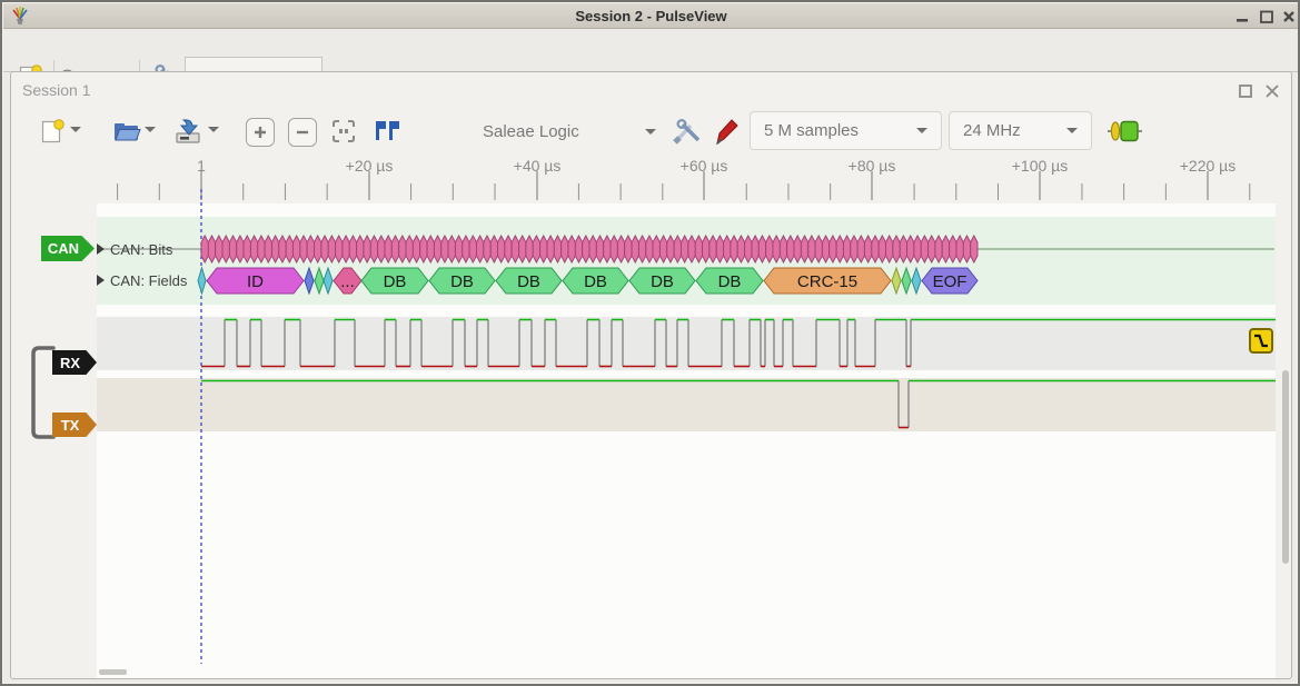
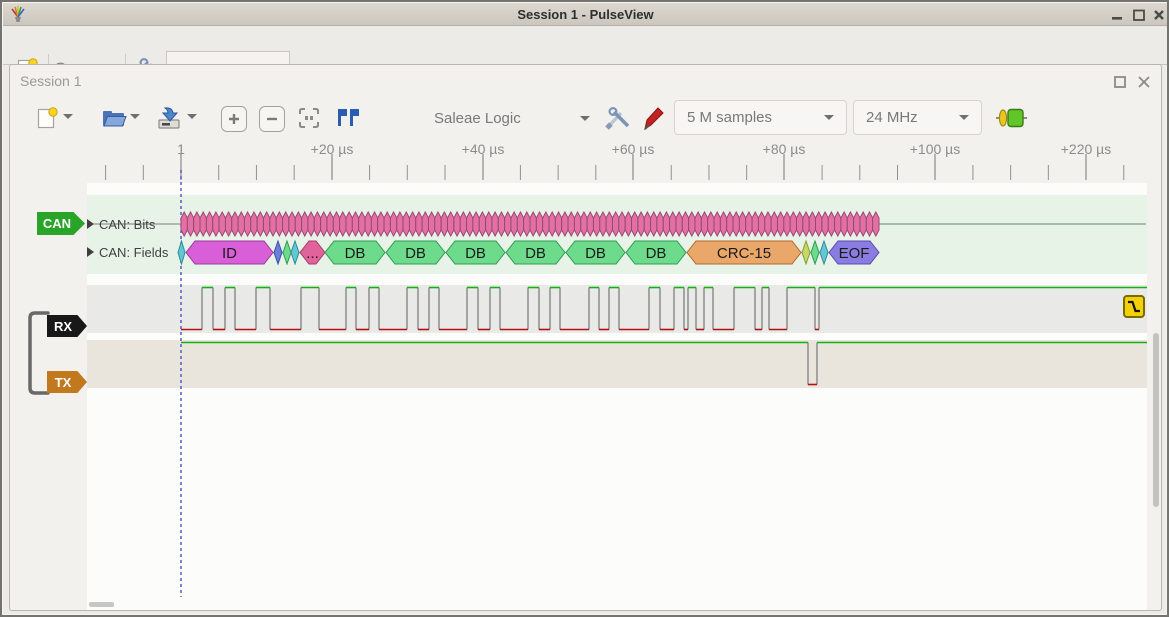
- Session 2 - PulseView
+ Session 1 - PulseView
  Session 1
  Saleae Logic
  5 M samples
  24 MHz
  1
  +20 µs
  +40 µs
  +60 µs
  +80 µs
  +100 µs
  +220 µs
  ID
  ...
  DB
  DB
  DB
  DB
  DB
  DB
  CRC-15
  EOF
  CAN
  CAN: Bits
  CAN: Fields
  RX
  TX
